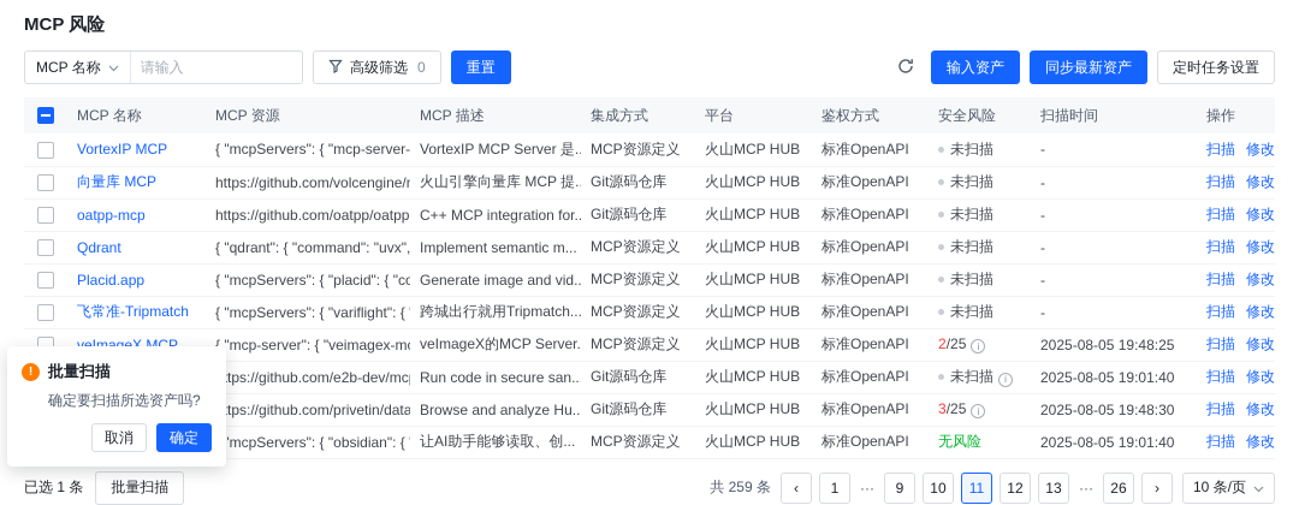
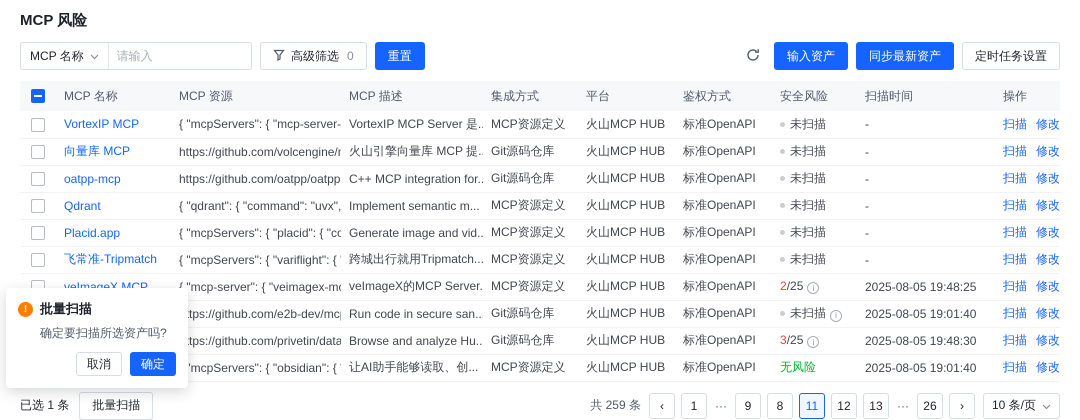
  MCP 风险
  MCP 名称
  请输入
  高级筛选
  0
  重置
  输入资产
  同步最新资产
  定时任务设置
  	MCP 名称	MCP 资源	MCP 描述	集成方式	平台	鉴权方式	安全风险	扫描时间	操作
  	VortexIP MCP	{ "mcpServers": { "mcp-server-	VortexIP MCP Server 是..	MCP资源定义	火山MCP HUB	标准OpenAPI	未扫描	-	扫描 修改
  	向量库 MCP	https://github.com/volcengine/	火山引擎向量库 MCP 提.	Git源码仓库	火山MCP HUB	标准OpenAPI	未扫描	-	扫描 修改
  	oatpp-mcp	https://github.com/oatpp/oatpp	C++ MCP integration for..	Git源码仓库	火山MCP HUB	标准OpenAPI	未扫描	-	扫描 修改
  	Qdrant	{ "qdrant": { "command": "uvx",	Implement semantic m...	MCP资源定义	火山MCP HUB	标准OpenAPI	未扫描	-	扫描 修改
  	Placid.app	{ "mcpServers": { "placid": { "co	Generate image and vid..	MCP资源定义	火山MCP HUB	标准OpenAPI	未扫描	-	扫描 修改
  	飞常准-Tripmatch	{ "mcpServers": { "variflight": {	跨城出行就用Tripmatch...	MCP资源定义	火山MCP HUB	标准OpenAPI	未扫描	-	扫描 修改
  	veImageX MCP	{ "mcp-server": { "veimagex-m	veImageX的MCP Server.	MCP资源定义	火山MCP HUB	标准OpenAPI	2/25 i	2025-08-05 19:48:25	扫描 修改
  		tps://github.com/e2b-dev/mc	Run code in secure san..	Git源码仓库	火山MCP HUB	标准OpenAPI	未扫描 i	2025-08-05 19:01:40	扫描 修改
  		tps://github.com/privetin/data	Browse and analyze Hu..	Git源码仓库	火山MCP HUB	标准OpenAPI	3/25 i	2025-08-05 19:48:30	扫描 修改
  		"mcpServers": { "obsidian": {	让AI助手能够读取、创...	MCP资源定义	火山MCP HUB	标准OpenAPI	无风险	2025-08-05 19:01:40	扫描 修改
  批量扫描
  确定要扫描所选资产吗?
  取消
  确定
  已选 1 条
  批量扫描
  共 259 条
  ‹
  1
  ···
  9
- 10
+ 8
  11
  12
  13
  ···
  26
  ›
  10 条/页
